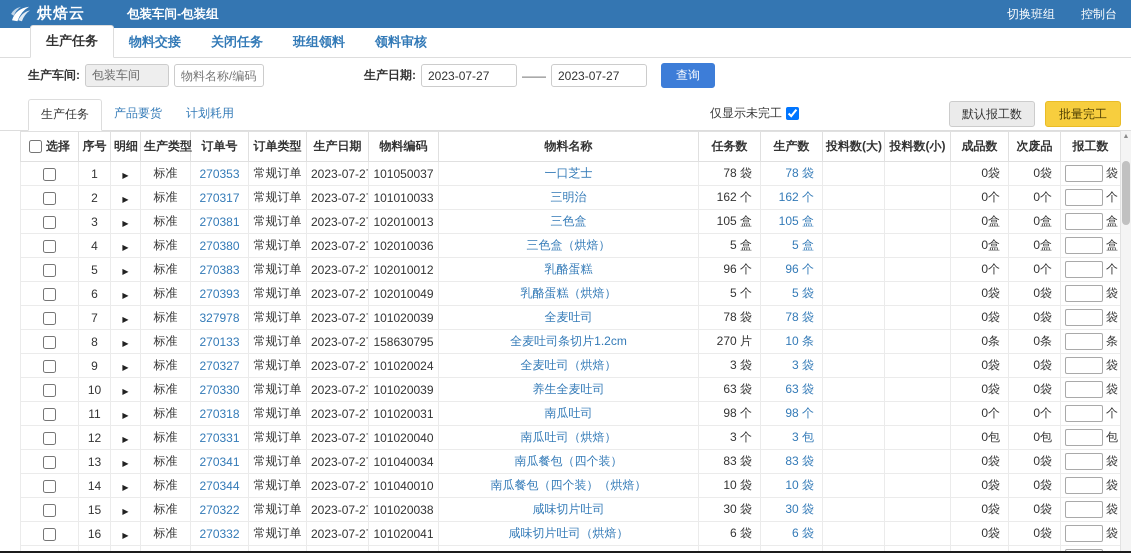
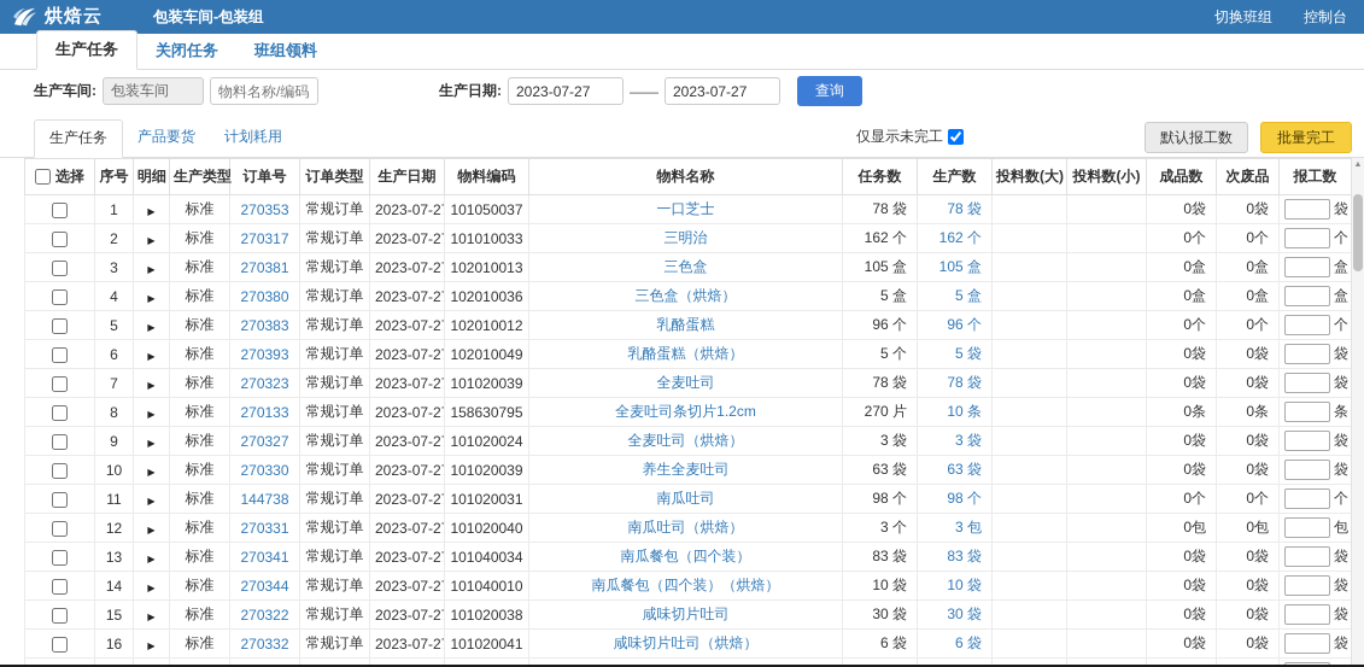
  烘焙云
  包装车间-包装组
  切换班组
  控制台
  生产任务
- 物料交接
  关闭任务
  班组领料
- 领料审核
  生产车间:
  包装车间
  物料名称/编码
  生产日期:
  2023-07-27
  ——
  2023-07-27
  查询
  生产任务
  产品要货
  计划耗用
  仅显示未完工
  默认报工数
  批量完工
  选择	序号	明细	生产类型	订单号	订单类型	生产日期	物料编码	物料名称	任务数	生产数	投料数(大)	投料数(小)	成品数	次废品	报工数
  	1	▶	标准	270353	常规订单	2023-07-2	101050037	一口芝士	78 袋	78 袋			0袋	0袋	袋
  	2	▶	标准	270317	常规订单	2023-07-2	101010033	三明治	162 个	162 个			0个	0个	个
  	3	▶	标准	270381	常规订单	2023-07-2	102010013	三色盒	105 盒	105 盒			0盒	0盒	盒
  	4	▶	标准	270380	常规订单	2023-07-2	102010036	三色盒（烘焙）	5 盒	5 盒			0盒	0盒	盒
  	5	▶	标准	270383	常规订单	2023-07-2	102010012	乳酪蛋糕	96 个	96 个			0个	0个	个
  	6	▶	标准	270393	常规订单	2023-07-2	102010049	乳酪蛋糕（烘焙）	5 个	5 袋			0袋	0袋	袋
- 	7	▶	标准	327978	常规订单	2023-07-2	101020039	全麦吐司	78 袋	78 袋			0袋	0袋	袋
+ 	7	▶	标准	270323	常规订单	2023-07-2	101020039	全麦吐司	78 袋	78 袋			0袋	0袋	袋
  	8	▶	标准	270133	常规订单	2023-07-2	158630795	全麦吐司条切片1.2cm	270 片	10 条			0条	0条	条
  	9	▶	标准	270327	常规订单	2023-07-2	101020024	全麦吐司（烘焙）	3 袋	3 袋			0袋	0袋	袋
  	10	▶	标准	270330	常规订单	2023-07-2	101020039	养生全麦吐司	63 袋	63 袋			0袋	0袋	袋
- 	11	▶	标准	270318	常规订单	2023-07-2	101020031	南瓜吐司	98 个	98 个			0个	0个	个
+ 	11	▶	标准	144738	常规订单	2023-07-2	101020031	南瓜吐司	98 个	98 个			0个	0个	个
  	12	▶	标准	270331	常规订单	2023-07-2	101020040	南瓜吐司（烘焙）	3 个	3 包			0包	0包	包
  	13	▶	标准	270341	常规订单	2023-07-2	101040034	南瓜餐包（四个装）	83 袋	83 袋			0袋	0袋	袋
  	14	▶	标准	270344	常规订单	2023-07-2	101040010	南瓜餐包（四个装）（烘焙）	10 袋	10 袋			0袋	0袋	袋
  	15	▶	标准	270322	常规订单	2023-07-2	101020038	咸味切片吐司	30 袋	30 袋			0袋	0袋	袋
  	16	▶	标准	270332	常规订单	2023-07-2	101020041	咸味切片吐司（烘焙）	6 袋	6 袋			0袋	0袋	袋
